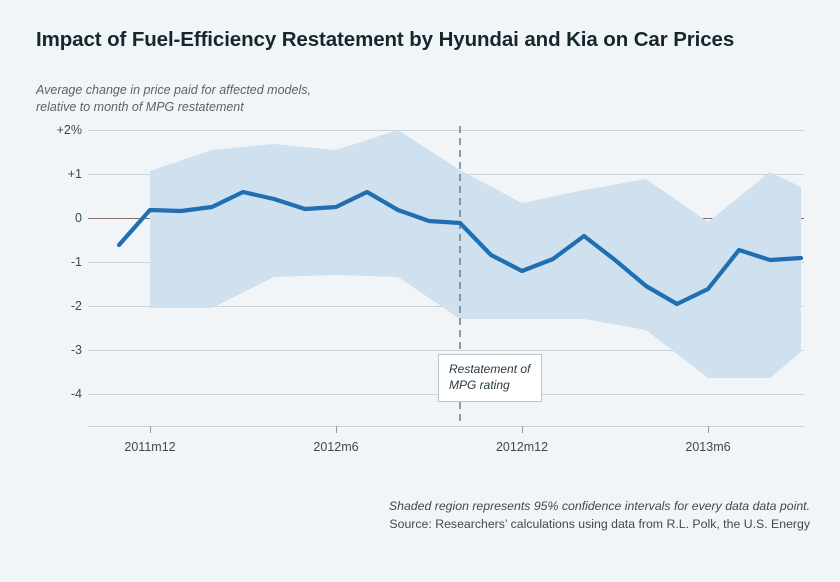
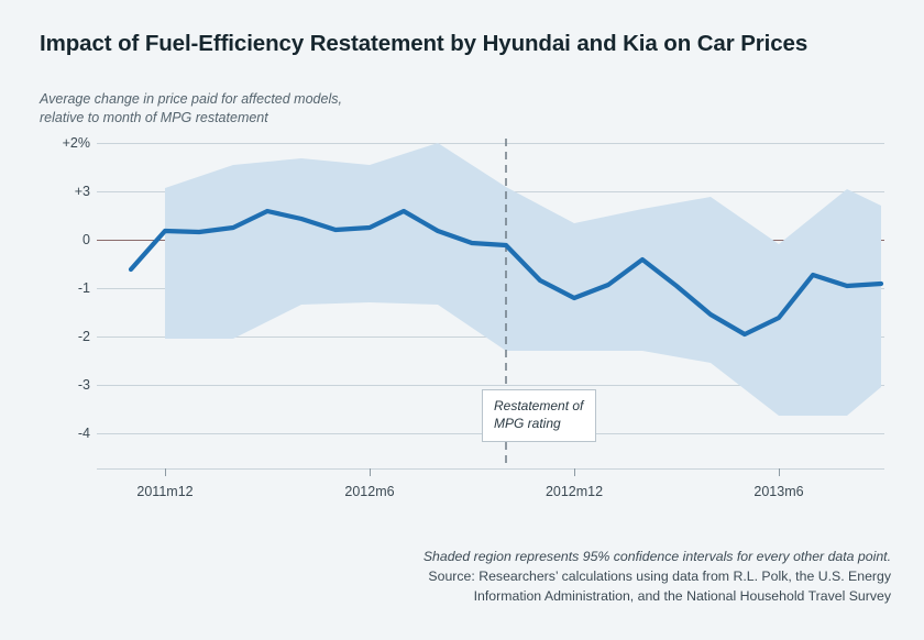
  Impact of Fuel-Efficiency Restatement by Hyundai and Kia on Car Prices
  Average change in price paid for affected models,
  relative to month of MPG restatement
  +2%
- +1
+ +3
  0
  -1
  -2
  -3
  -4
  Restatement of
  MPG rating
  2011m12
  2012m6
  2012m12
  2013m6
- Shaded region represents 95% confidence intervals for every data data point.
+ Shaded region represents 95% confidence intervals for every other data point.
  Source: Researchers’ calculations using data from R.L. Polk, the U.S. Energy
+ Information Administration, and the National Household Travel Survey
